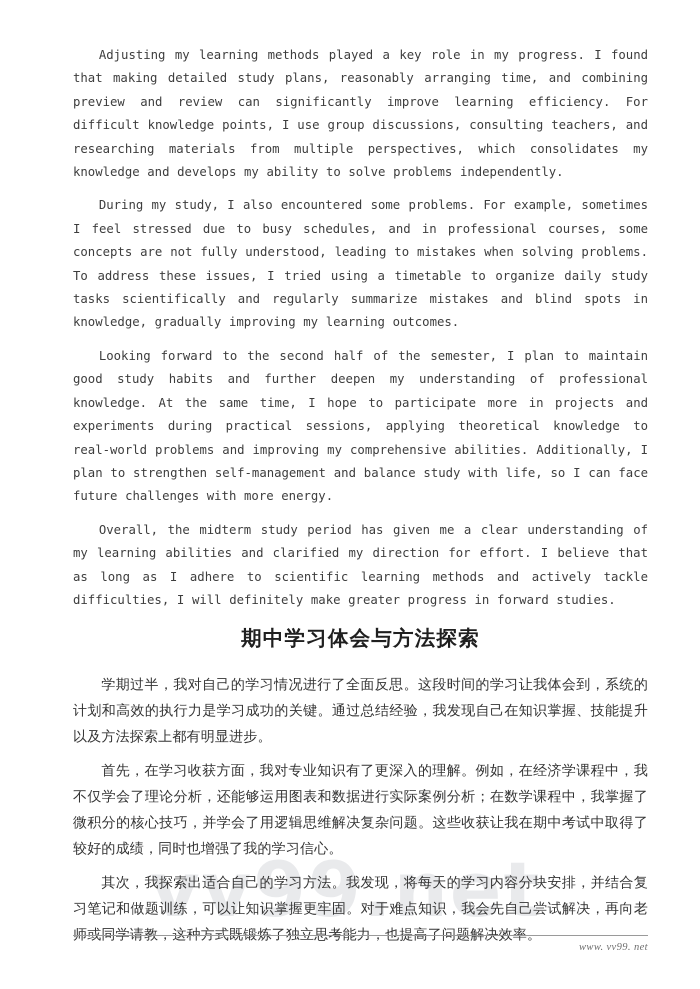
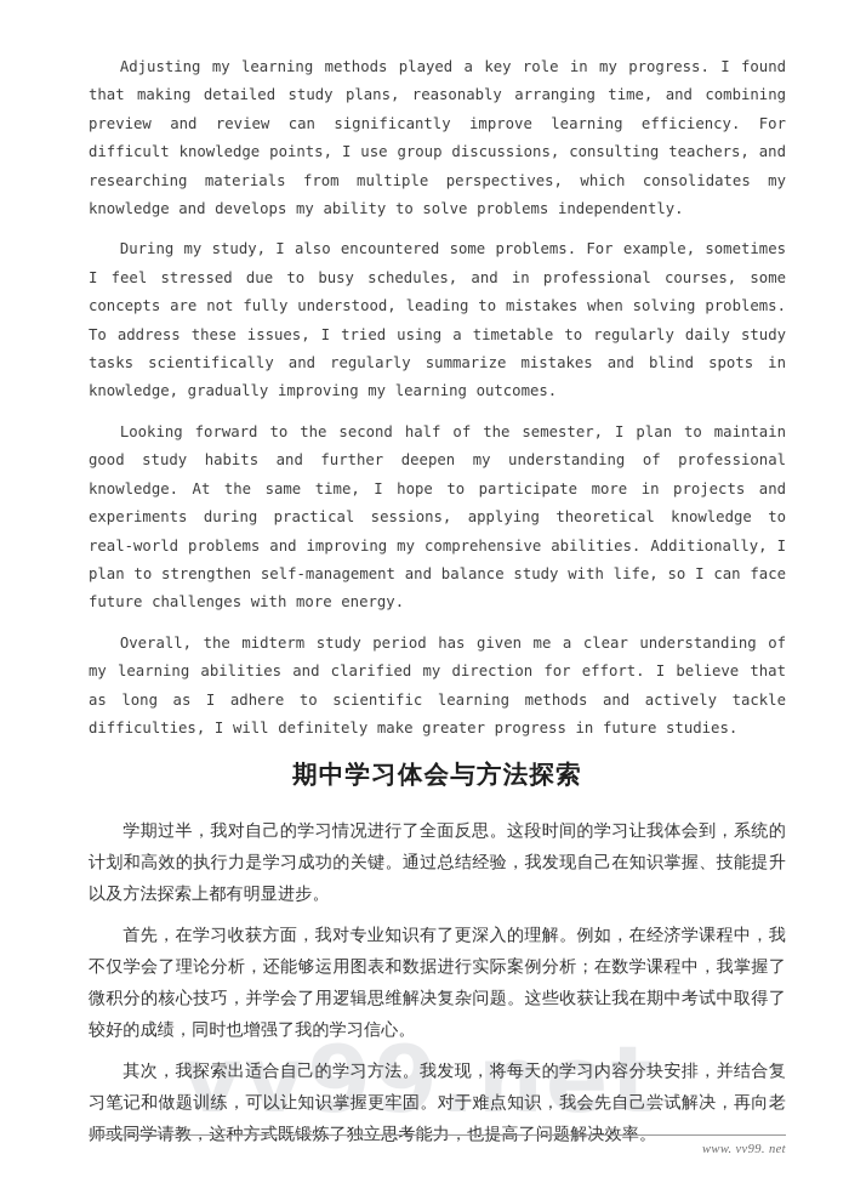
  vv99.net
  Adjusting my learning methods played a key role in my progress. I found that making detailed study plans, reasonably arranging time, and combining preview and review can significantly improve learning efficiency. For difficult knowledge points, I use group discussions, consulting teachers, and researching materials from multiple perspectives, which consolidates my knowledge and develops my ability to solve problems independently.
- During my study, I also encountered some problems. For example, sometimes I feel stressed due to busy schedules, and in professional courses, some concepts are not fully understood, leading to mistakes when solving problems. To address these issues, I tried using a timetable to organize daily study tasks scientifically and regularly summarize mistakes and blind spots in knowledge, gradually improving my learning outcomes.
+ During my study, I also encountered some problems. For example, sometimes I feel stressed due to busy schedules, and in professional courses, some concepts are not fully understood, leading to mistakes when solving problems. To address these issues, I tried using a timetable to regularly daily study tasks scientifically and regularly summarize mistakes and blind spots in knowledge, gradually improving my learning outcomes.
  Looking forward to the second half of the semester, I plan to maintain good study habits and further deepen my understanding of professional knowledge. At the same time, I hope to participate more in projects and experiments during practical sessions, applying theoretical knowledge to real-world problems and improving my comprehensive abilities. Additionally, I plan to strengthen self-management and balance study with life, so I can face future challenges with more energy.
- Overall, the midterm study period has given me a clear understanding of my learning abilities and clarified my direction for effort. I believe that as long as I adhere to scientific learning methods and actively tackle difficulties, I will definitely make greater progress in forward studies.
+ Overall, the midterm study period has given me a clear understanding of my learning abilities and clarified my direction for effort. I believe that as long as I adhere to scientific learning methods and actively tackle difficulties, I will definitely make greater progress in future studies.
  期中学习体会与方法探索
  学期过半，我对自己的学习情况进行了全面反思。这段时间的学习让我体会到，系统的计划和高效的执行力是学习成功的关键。通过总结经验，我发现自己在知识掌握、技能提升以及方法探索上都有明显进步。
  首先，在学习收获方面，我对专业知识有了更深入的理解。例如，在经济学课程中，我不仅学会了理论分析，还能够运用图表和数据进行实际案例分析；在数学课程中，我掌握了微积分的核心技巧，并学会了用逻辑思维解决复杂问题。这些收获让我在期中考试中取得了较好的成绩，同时也增强了我的学习信心。
  其次，我探索出适合自己的学习方法。我发现，将每天的学习内容分块安排，并结合复习笔记和做题训练，可以让知识掌握更牢固。对于难点知识，我会先自己尝试解决，再向老师或同学请教，这种方式既锻炼了独立思考能力，也提高了问题解决效率。
  www. vv99. net
